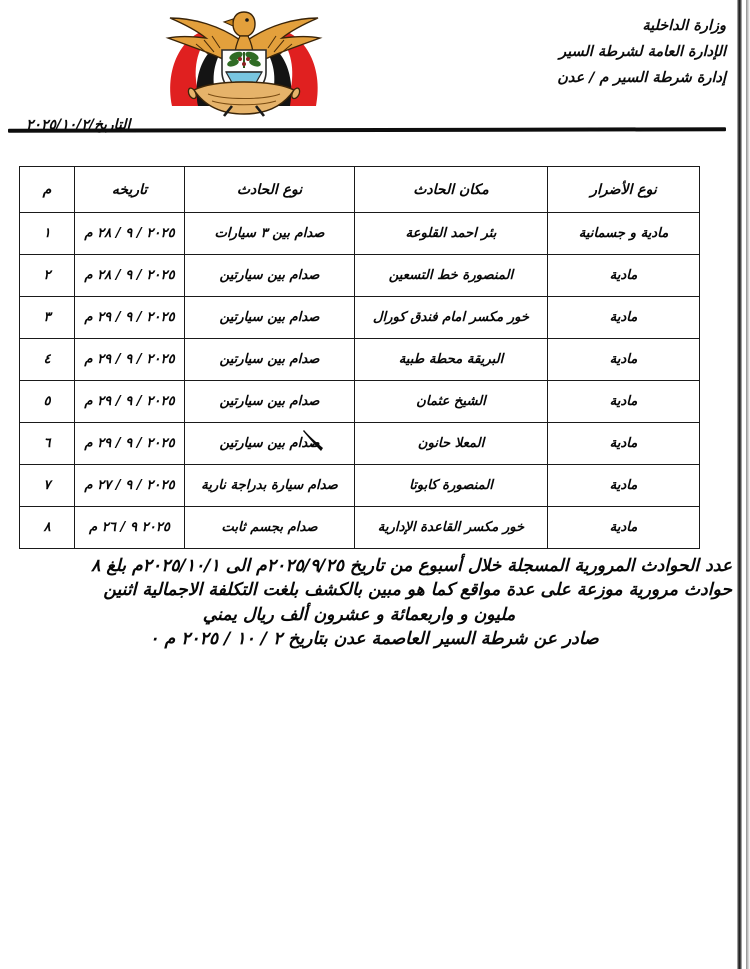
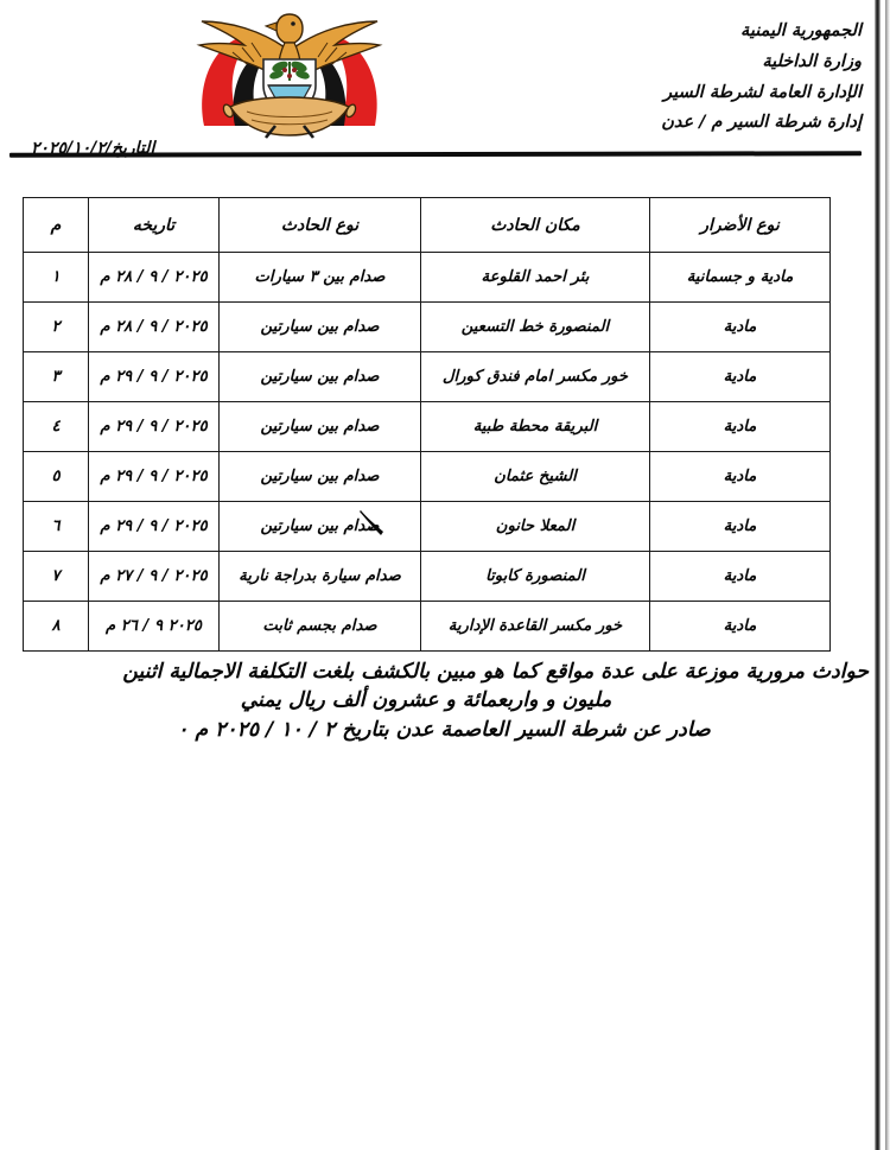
+ الجمهورية اليمنية
  وزارة الداخلية
  الإدارة العامة لشرطة السير
  إدارة شرطة السير م / عدن
  التاريخ/٢٠٢٥/١٠/٢
  نوع الأضرار	مكان الحادث	نوع الحادث	تاريخه	م
  مادية و جسمانية	بئر احمد القلوعة	صدام بين ٣ سيارات	٢٠٢٥ / ٩ / ٢٨ م	١
  مادية	المنصورة خط التسعين	صدام بين سيارتين	٢٠٢٥ / ٩ / ٢٨ م	٢
  مادية	خور مكسر امام فندق كورال	صدام بين سيارتين	٢٠٢٥ / ٩ / ٢٩ م	٣
  مادية	البريقة محطة طبية	صدام بين سيارتين	٢٠٢٥ / ٩ / ٢٩ م	٤
  مادية	الشيخ عثمان	صدام بين سيارتين	٢٠٢٥ / ٩ / ٢٩ م	٥
  مادية	المعلا حانون	دام بين سيارتين	٢٠٢٥ / ٩ / ٢٩ م	٦
  مادية	المنصورة كابوتا	صدام سيارة بدراجة نارية	٢٠٢٥ / ٩ / ٢٧ م	٧
  مادية	خور مكسر القاعدة الإدارية	صدام بجسم ثابت	٢٠٢٥ ٩ / ٢٦ م	٨
- عدد الحوادث المرورية المسجلة خلال أسبوع من تاريخ ٢٠٢٥/٩/٢٥م الى ٢٠٢٥/١٠/١م بلغ ٨
  حوادث مرورية موزعة على عدة مواقع كما هو مبين بالكشف بلغت التكلفة الاجمالية اثنين
  مليون و واربعمائة و عشرون ألف ريال يمني
  صادر عن شرطة السير العاصمة عدن بتاريخ ٢ / ١٠ / ٢٠٢٥ م ٠
